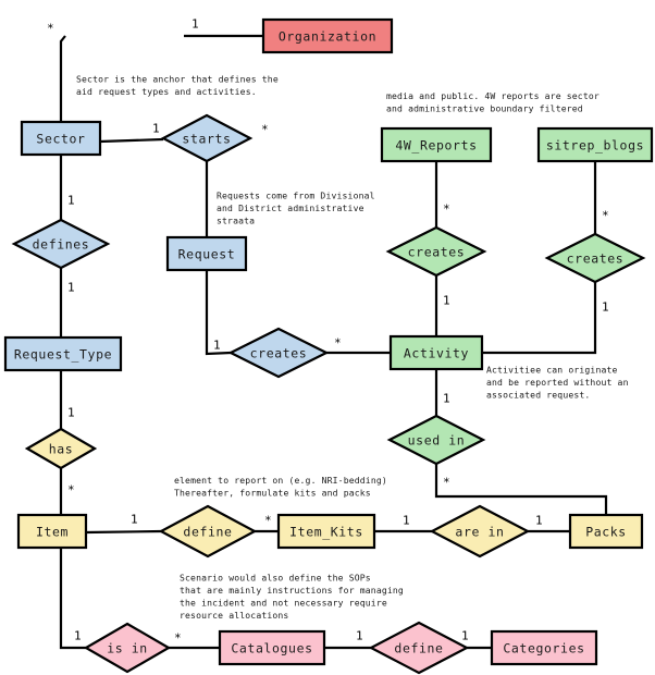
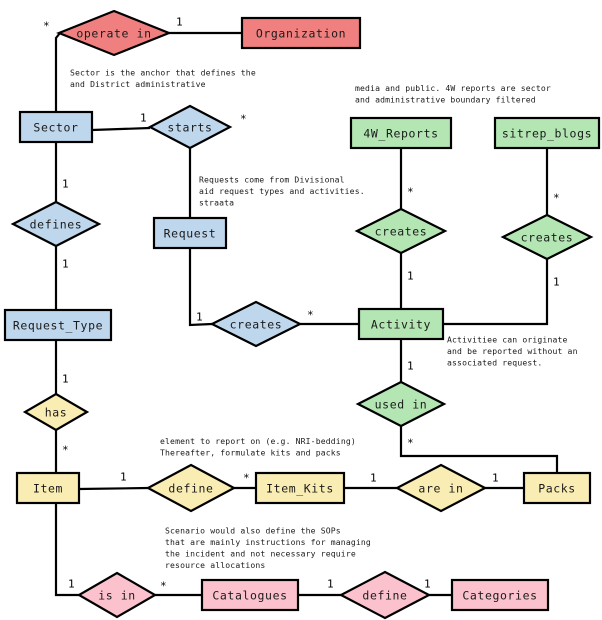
  Organization
  Sector
  Request
  Request_Type
  4W_Reports
  sitrep_blogs
  Activity
  Item
  Item_Kits
  Packs
  Catalogues
  Categories
+ operate in
  starts
  defines
  creates
  creates
  creates
  used in
  has
  define
  are in
  is in
  define
  *
  1
  1
  *
  1
  1
  1
  *
  *
  1
  *
  1
  1
  *
  1
  *
  1
  *
  1
  1
  1
  *
  1
  1
  Sector is the anchor that defines the
- aid request types and activities.
+ and District administrative
  media and public. 4W reports are sector
  and administrative boundary filtered
  Requests come from Divisional
- and District administrative
+ aid request types and activities.
  straata
  Activitiee can originate
  and be reported without an
  associated request.
  element to report on (e.g. NRI-bedding)
  Thereafter, formulate kits and packs
  Scenario would also define the SOPs
  that are mainly instructions for managing
  the incident and not necessary require
  resource allocations
